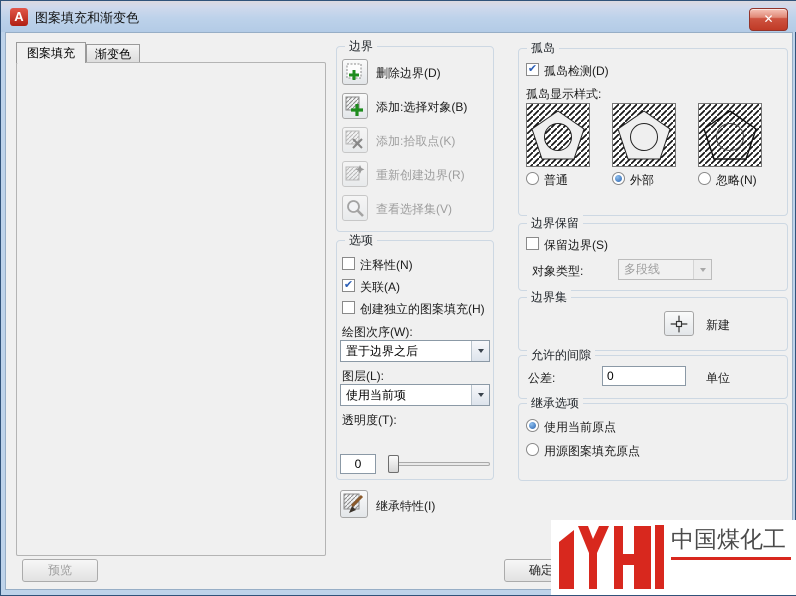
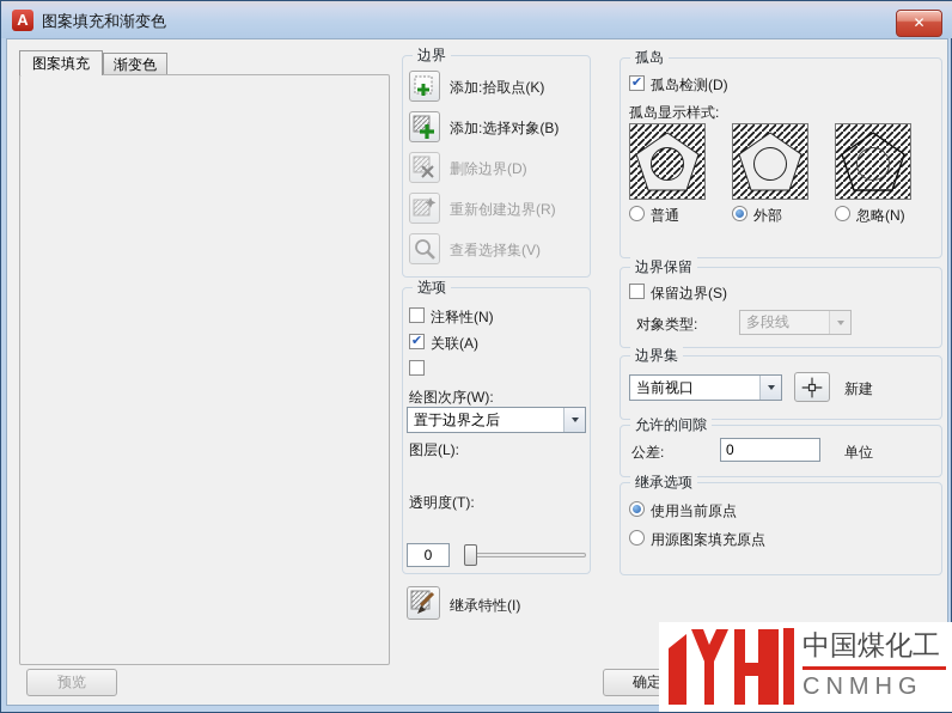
  A
  图案填充和渐变色
  ✕
  图案填充
  渐变色
  边界
- 删除边界(D)
+ 添加:拾取点(K)
  添加:选择对象(B)
- 添加:拾取点(K)
+ 删除边界(D)
  重新创建边界(R)
  查看选择集(V)
  选项
  注释性(N)
  ✔
  关联(A)
- 创建独立的图案填充(H)
  绘图次序(W):
  置于边界之后
  图层(L):
- 使用当前项
  透明度(T):
  0
  继承特性(I)
  孤岛
  ✔
  孤岛检测(D)
  孤岛显示样式:
  普通
  外部
  忽略(N)
  边界保留
  保留边界(S)
  对象类型:
  多段线
  边界集
+ 当前视口
  新建
  允许的间隙
  公差:
  0
  单位
  继承选项
  使用当前原点
  用源图案填充原点
  预览
  确定
  中国煤化工
+ CNMHG
